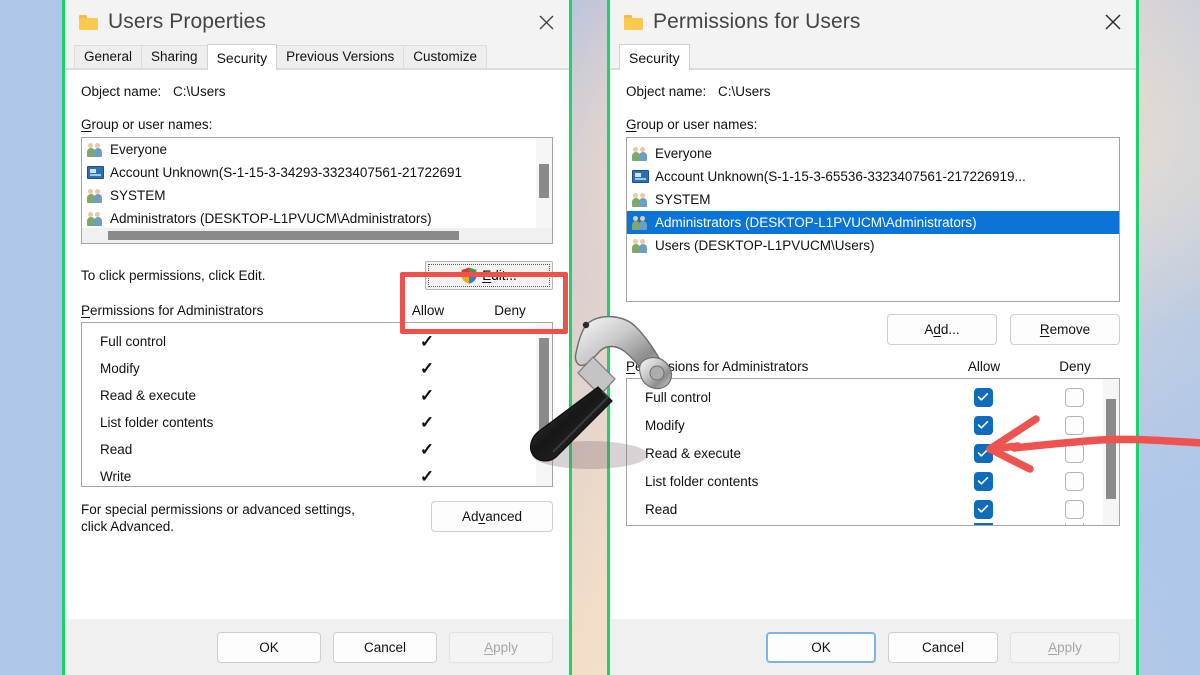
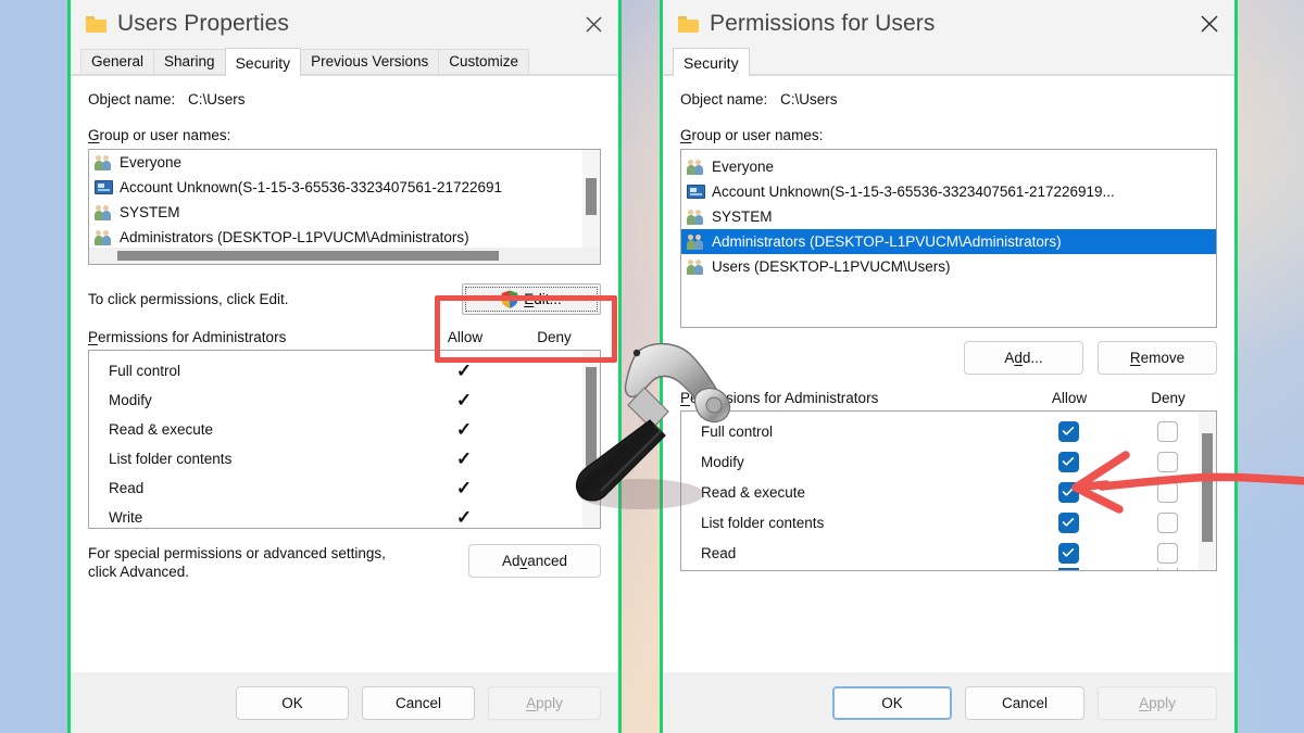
  Users Properties
  General
  Sharing
  Security
  Previous Versions
  Customize
  Object name:
  C:\Users
  Group or user names:
  Everyone
- Account Unknown(S-1-15-3-34293-3323407561-21722691
+ Account Unknown(S-1-15-3-65536-3323407561-21722691
  SYSTEM
  Administrators (DESKTOP-L1PVUCM\Administrators)
  To click permissions, click Edit.
  Edit...
  Permissions for Administrators
  Allow
  Deny
  Full control
  ✓
  Modify
  ✓
  Read & execute
  ✓
  List folder contents
  ✓
  Read
  ✓
  Write
  ✓
  For special permissions or advanced settings,
  click Advanced.
  Ad
  v
  anced
  OK
  Cancel
  A
  pply
  Permissions for Users
  Security
  Object name:
  C:\Users
  Group or user names:
  Everyone
  Account Unknown(S-1-15-3-65536-3323407561-217226919...
  SYSTEM
  Administrators (DESKTOP-L1PVUCM\Administrators)
  Users (DESKTOP-L1PVUCM\Users)
  A
  d
  d...
  R
  emove
  P sions for Administrators
  Allow
  Deny
  Full control
  Modify
  Read & execute
  List folder contents
  Read
  OK
  Cancel
  A
  pply
